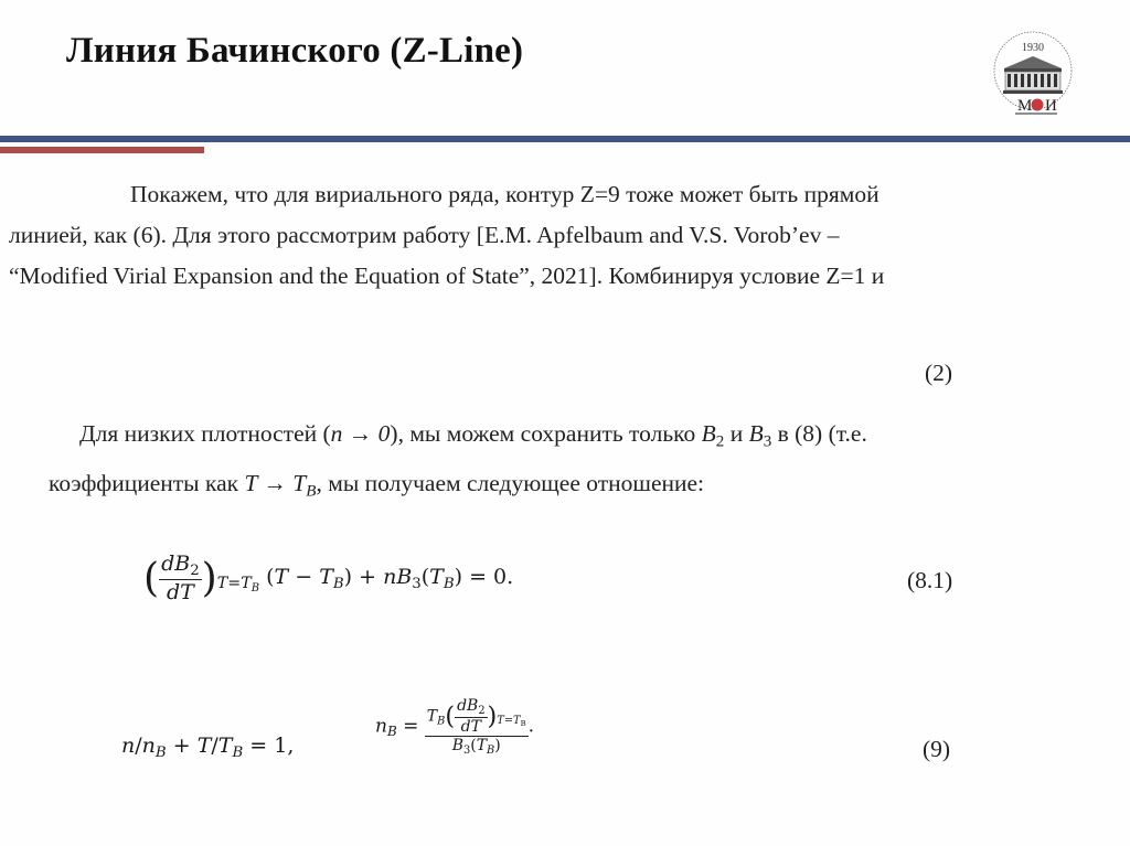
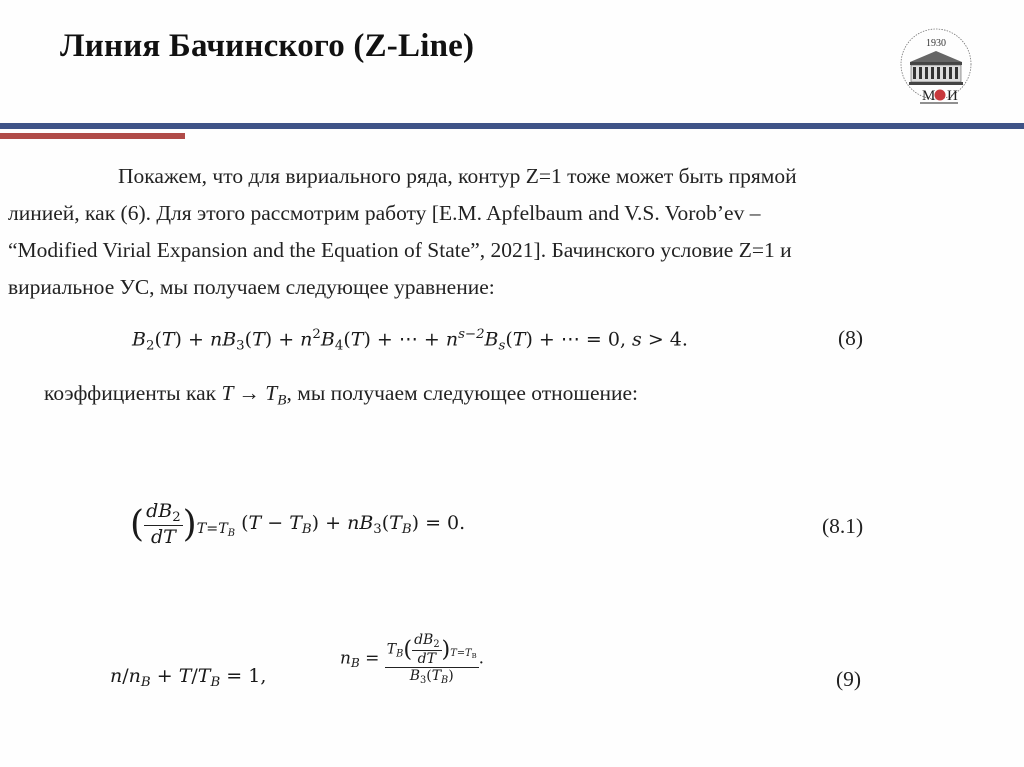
  Линия Бачинского (Z-Line)
  1930
  М
  И
- Покажем, что для вириального ряда, контур Z=9 тоже может быть прямой
+ Покажем, что для вириального ряда, контур Z=1 тоже может быть прямой
  линией, как (6). Для этого рассмотрим работу [E.M. Apfelbaum and V.S. Vorob’ev –
- “Modified Virial Expansion and the Equation of State”, 2021]. Комбинируя условие Z=1 и
+ “Modified Virial Expansion and the Equation of State”, 2021]. Бачинского условие Z=1 и
+ вириальное УС, мы получаем следующее уравнение:
+ B2(T) + nB3(T) + n2B4(T) + ⋯ + ns−2Bs(T) + ⋯ = 0, s > 4.
- (2)
+ (8)
- Для низких плотностей (n → 0), мы можем сохранить только B2 и B3 в (8) (т.е.
  коэффициенты как T → TB, мы получаем следующее отношение:
  (
  dB2
  dT
  )T=TB (T − TB) + nB3(TB) = 0.
  (8.1)
  n/nB + T/TB = 1,
  nB =
  TB(
  dB2
  dT
  )T=TB
  B3(TB)
  .
  (9)
